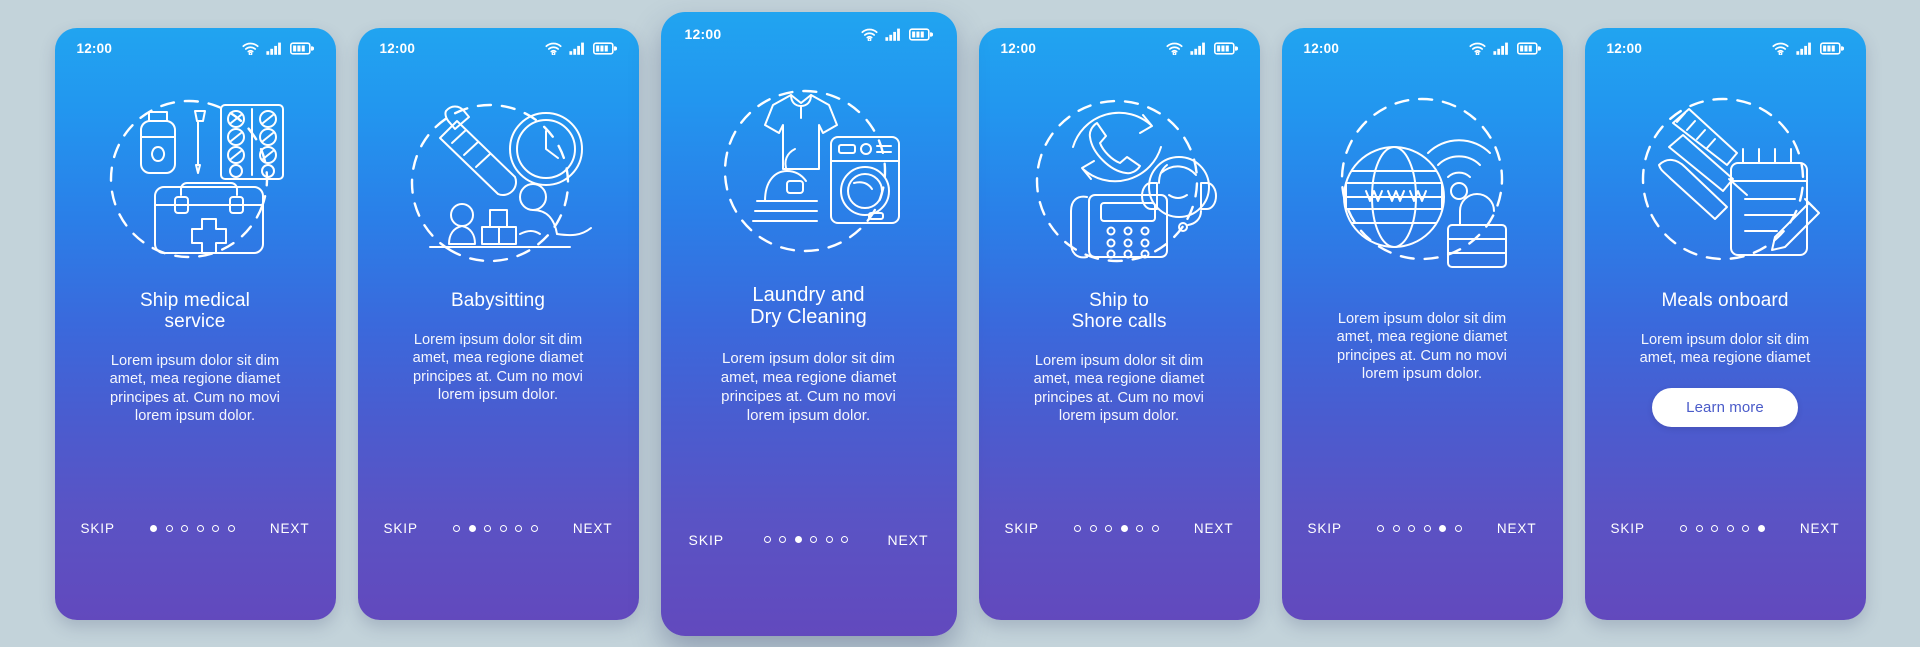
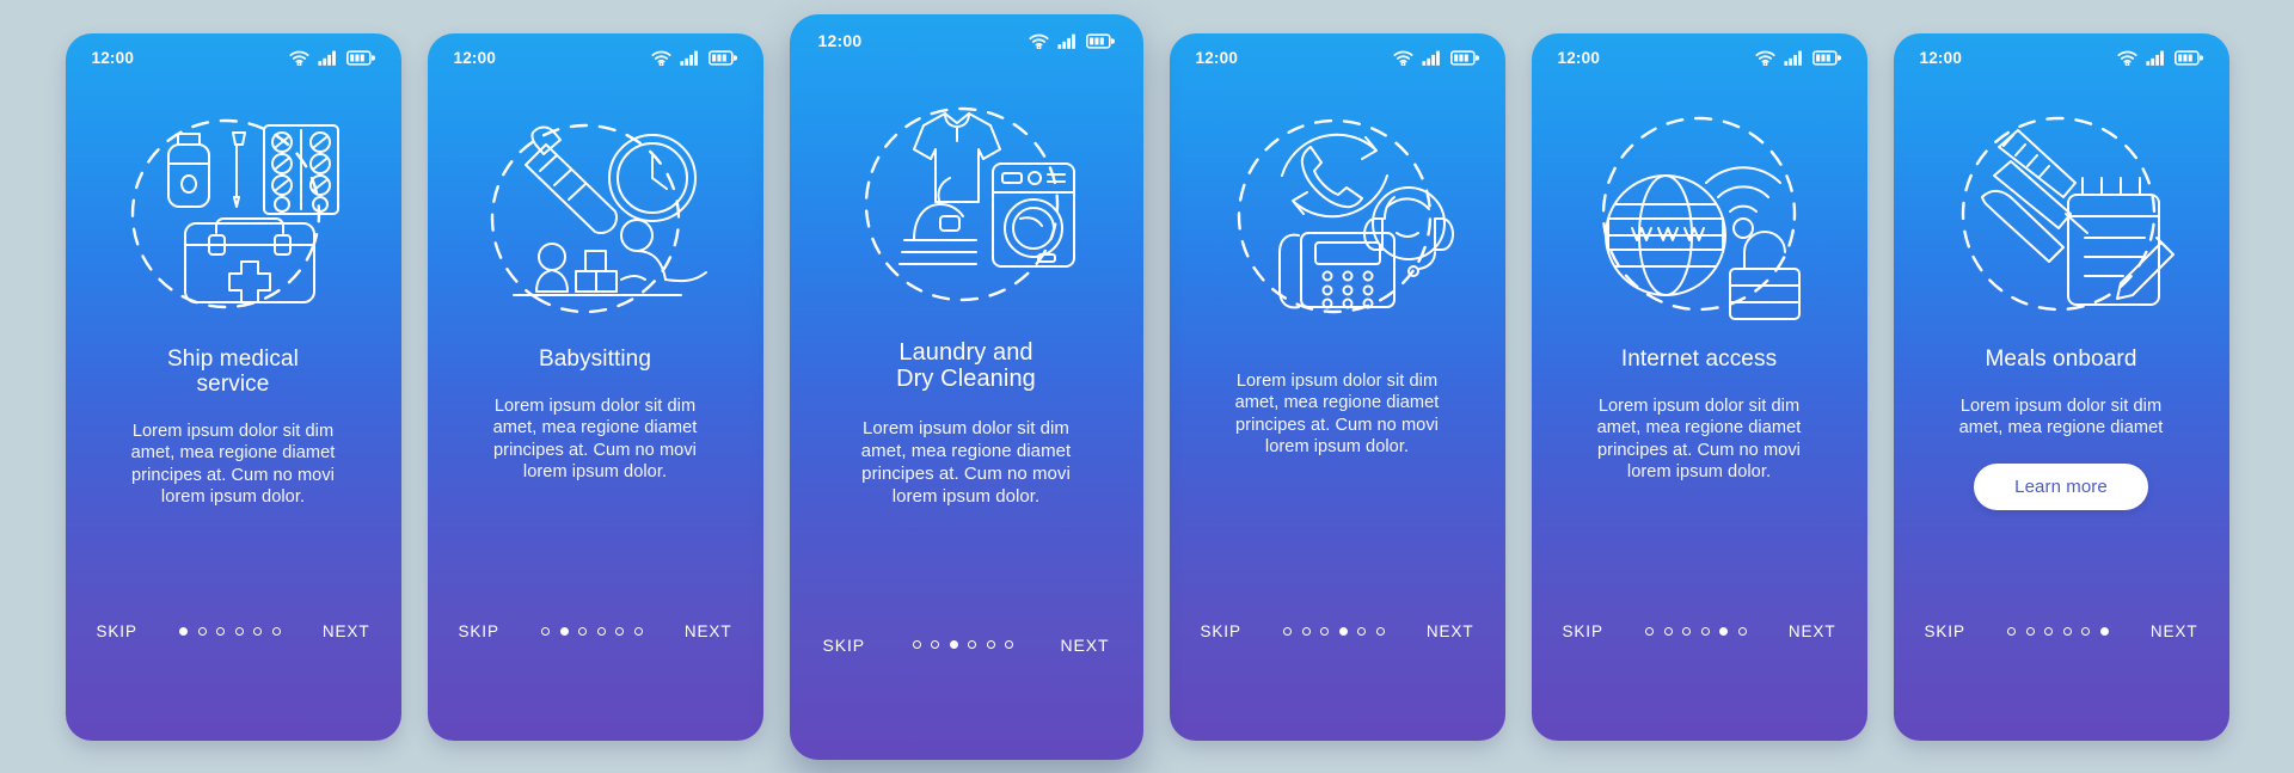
  12:00
  Ship medical
  service
  Lorem ipsum dolor sit dim
  amet, mea regione diamet
  principes at. Cum no movi
  lorem ipsum dolor.
  SKIP
  NEXT
  12:00
  Babysitting
  Lorem ipsum dolor sit dim
  amet, mea regione diamet
  principes at. Cum no movi
  lorem ipsum dolor.
  SKIP
  NEXT
  12:00
  Laundry and
  Dry Cleaning
  Lorem ipsum dolor sit dim
  amet, mea regione diamet
  principes at. Cum no movi
  lorem ipsum dolor.
  SKIP
  NEXT
  12:00
- Ship to
- Shore calls
  Lorem ipsum dolor sit dim
  amet, mea regione diamet
  principes at. Cum no movi
  lorem ipsum dolor.
  SKIP
  NEXT
  12:00
+ Internet access
  Lorem ipsum dolor sit dim
  amet, mea regione diamet
  principes at. Cum no movi
  lorem ipsum dolor.
  SKIP
  NEXT
  12:00
  Meals onboard
  Lorem ipsum dolor sit dim
  amet, mea regione diamet
  Learn more
  SKIP
  NEXT
